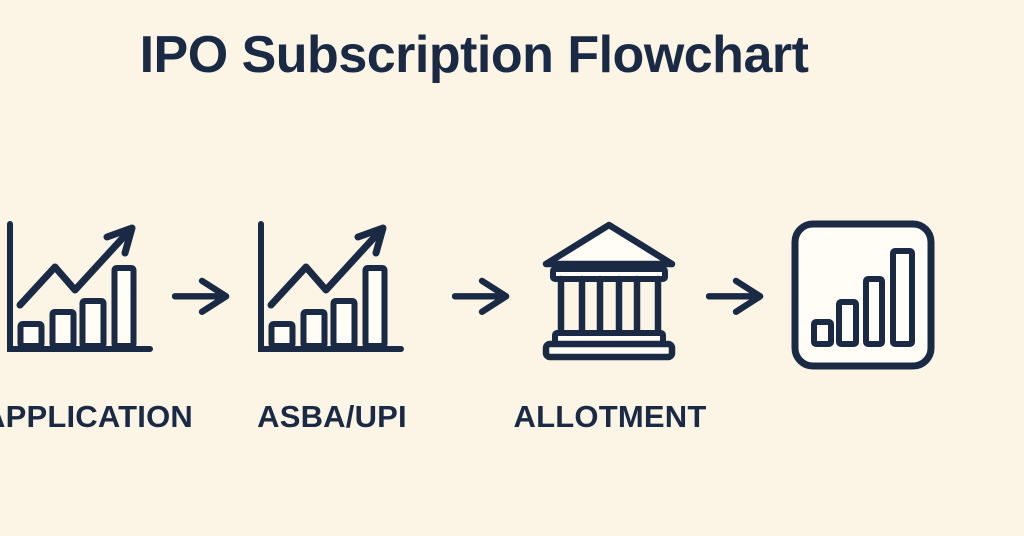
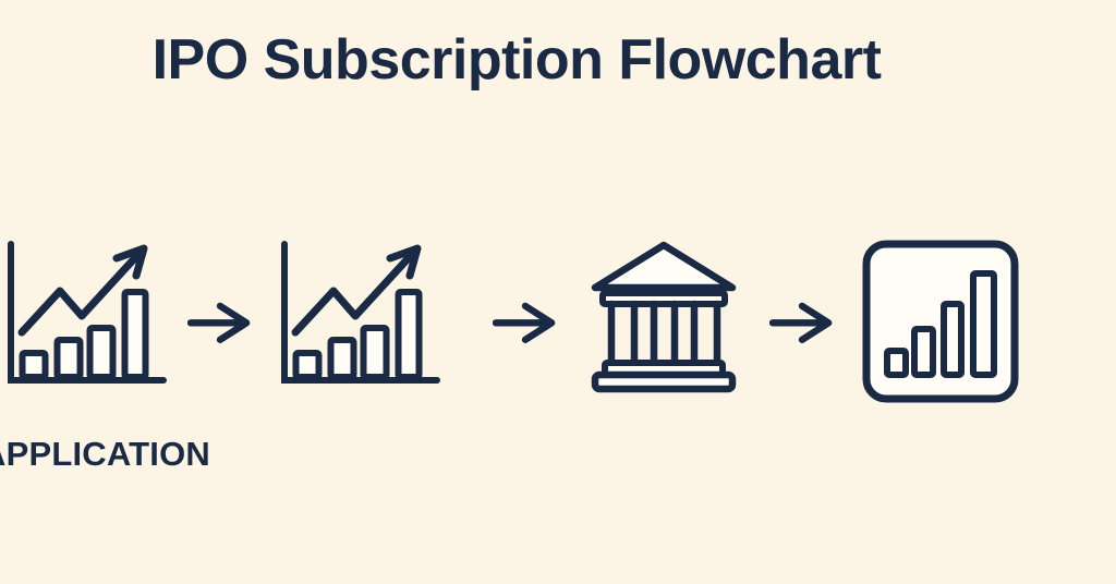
  IPO Subscription Flowchart
  PPLICATION
- ASBA/UPI
- ALLOTMENT
